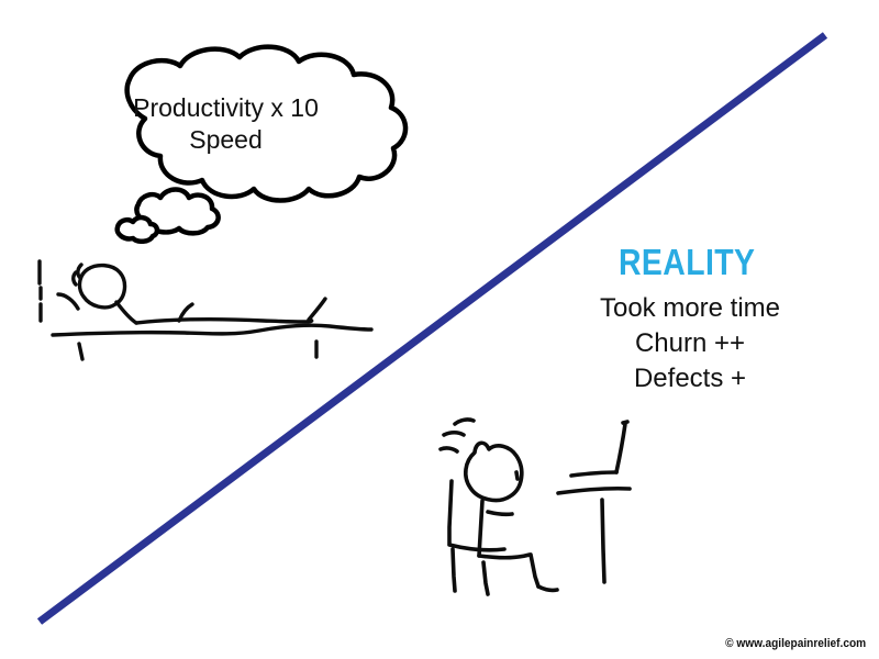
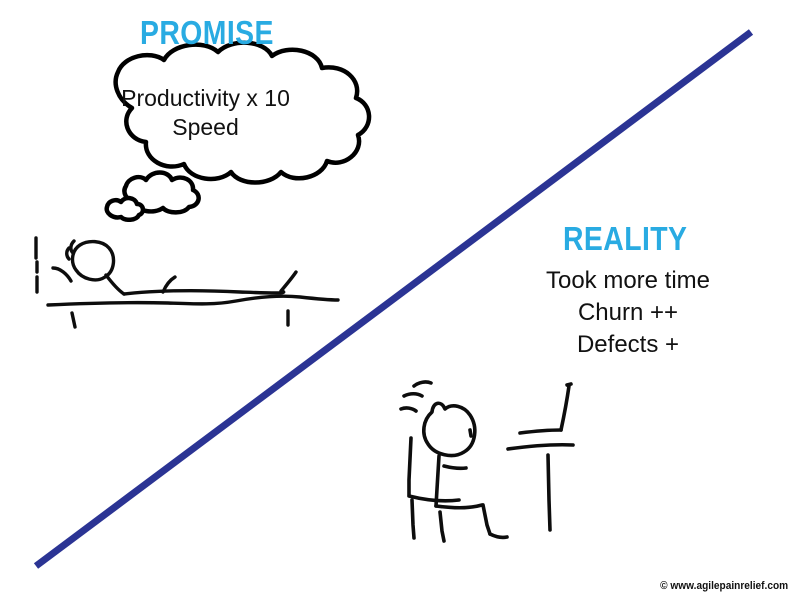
  Productivity x 10
  Speed
+ PROMISE
  REALITY
  Took more time
  Churn ++
  Defects +
  © www.agilepainrelief.com
